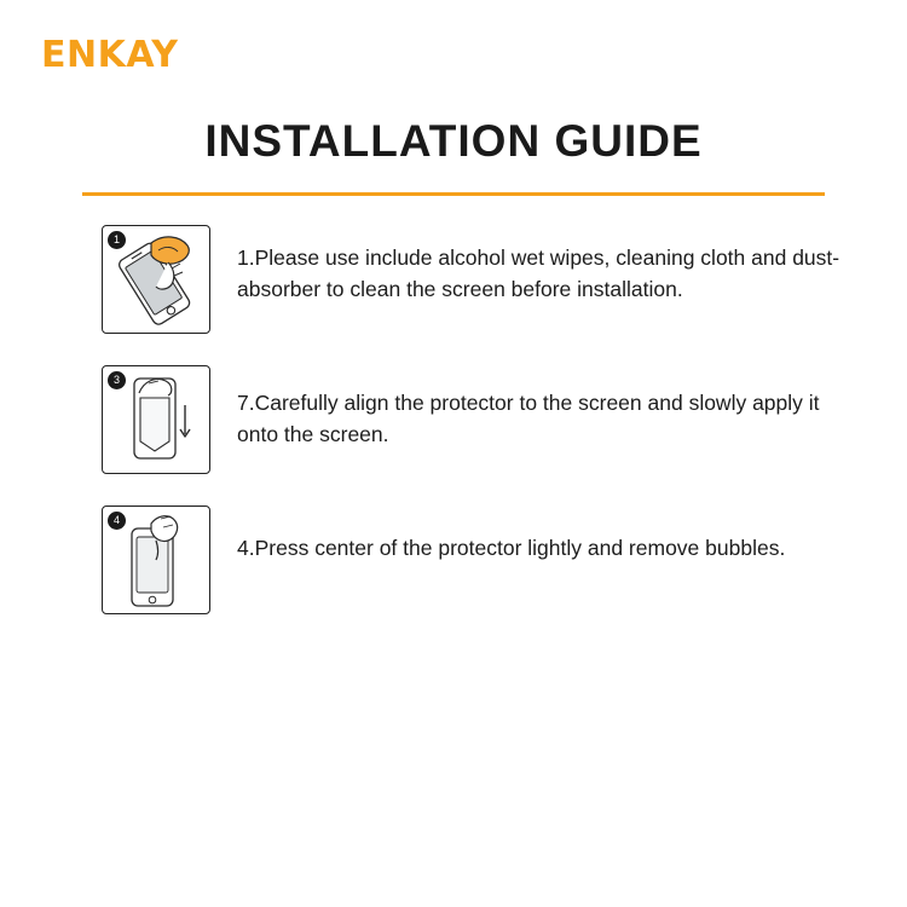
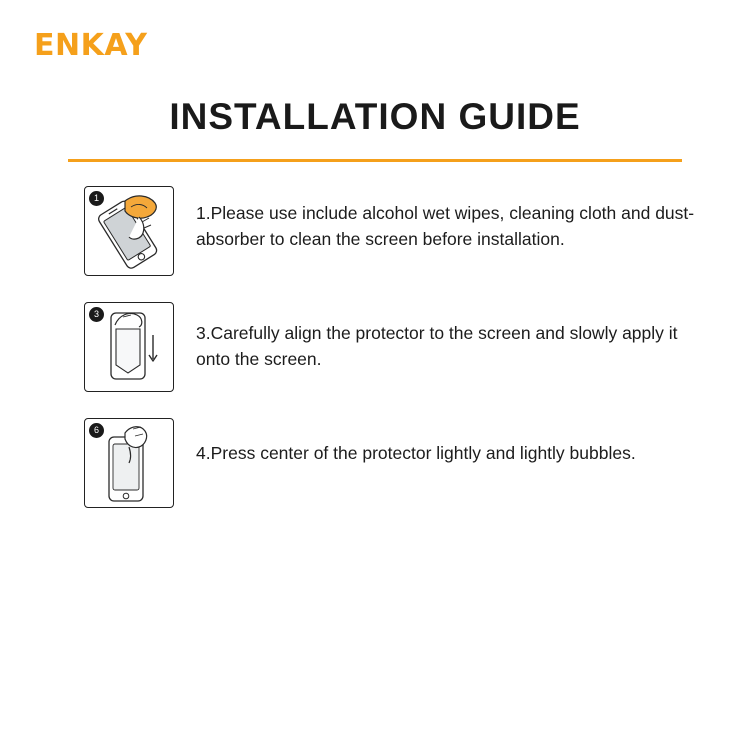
  ENKAY
  INSTALLATION GUIDE
  1
  1.Please use include alcohol wet wipes, cleaning cloth and dust-absorber to clean the screen before installation.
  3
- 7.Carefully align the protector to the screen and slowly apply it onto the screen.
+ 3.Carefully align the protector to the screen and slowly apply it onto the screen.
- 4
+ 6
- 4.Press center of the protector lightly and remove bubbles.
+ 4.Press center of the protector lightly and lightly bubbles.
